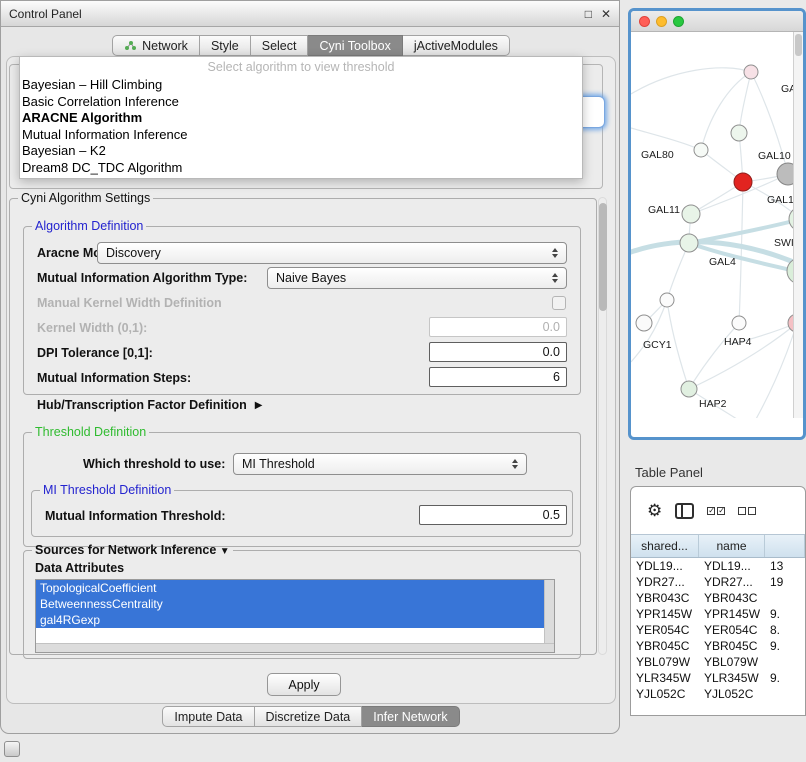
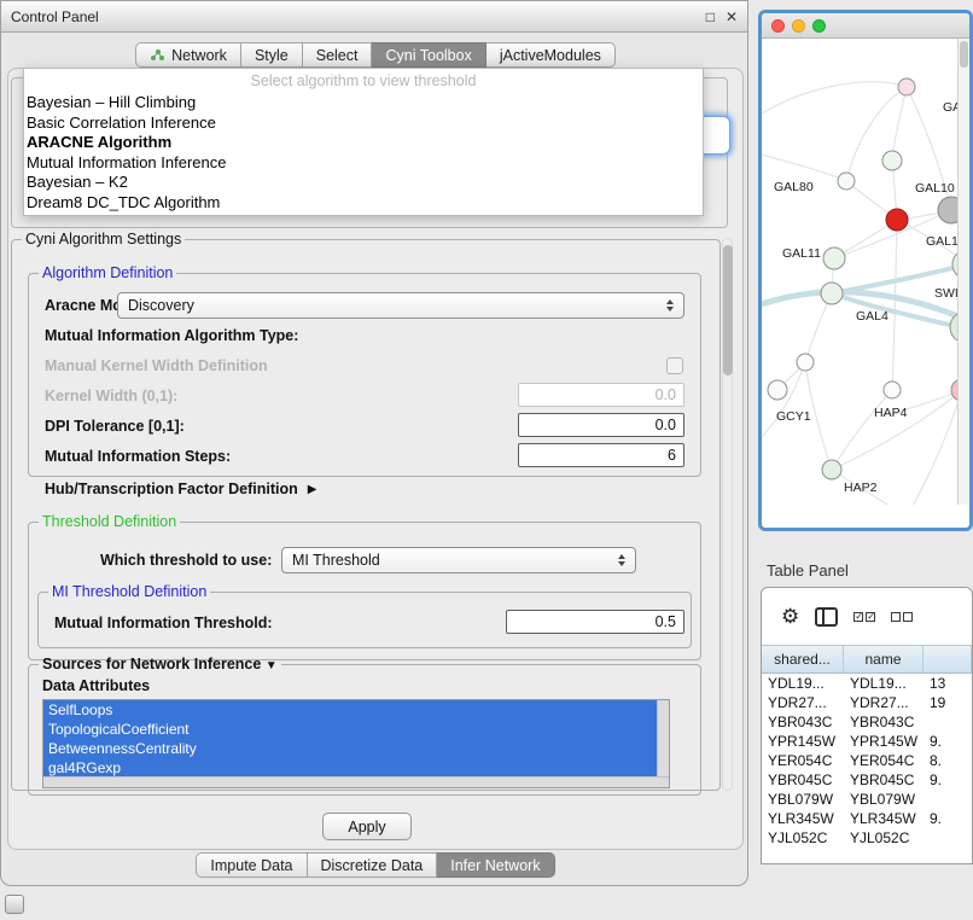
  Control Panel
  □
  ✕
  Network
  Style
  Select
  Cyni Toolbox
  jActiveModules
  Select algorithm to view threshold
  Bayesian – Hill Climbing
  Basic Correlation Inference
  ARACNE Algorithm
  Mutual Information Inference
  Bayesian – K2
  Dream8 DC_TDC Algorithm
  Cyni Algorithm Settings
  Algorithm Definition
  Discovery
  Mutual Information Algorithm Type:
- Naive Bayes
  Manual Kernel Width Definition
  Kernel Width (0,1):
  0.0
  DPI Tolerance [0,1]:
  0.0
  Mutual Information Steps:
  6
  Hub/Transcription Factor Definition
  ▶
  Threshold Definition
  Which threshold to use:
  MI Threshold
  MI Threshold Definition
  Mutual Information Threshold:
  0.5
  Sources for Network Inference ▼
  Data Attributes
+ SelfLoops
  TopologicalCoefficient
  BetweennessCentrality
  gal4RGexp
  Apply
  Impute Data
  Discretize Data
  Infer Network
  GAL80
  GAL10
  GAL11
  GAL1
  GAL4
  GCY1
  HAP4
  HAP2
  Table Panel
  ⚙
  ✓
  ✓
  shared...
  name
  YDL19...
  YDL19...
  13
  YDR27...
  YDR27...
  19
  YBR043C
  YBR043C
  YPR145W
  YPR145W
  9.
  YER054C
  YER054C
  8.
  YBR045C
  YBR045C
  9.
  YBL079W
  YBL079W
  YLR345W
  YLR345W
  9.
  YJL052C
  YJL052C
